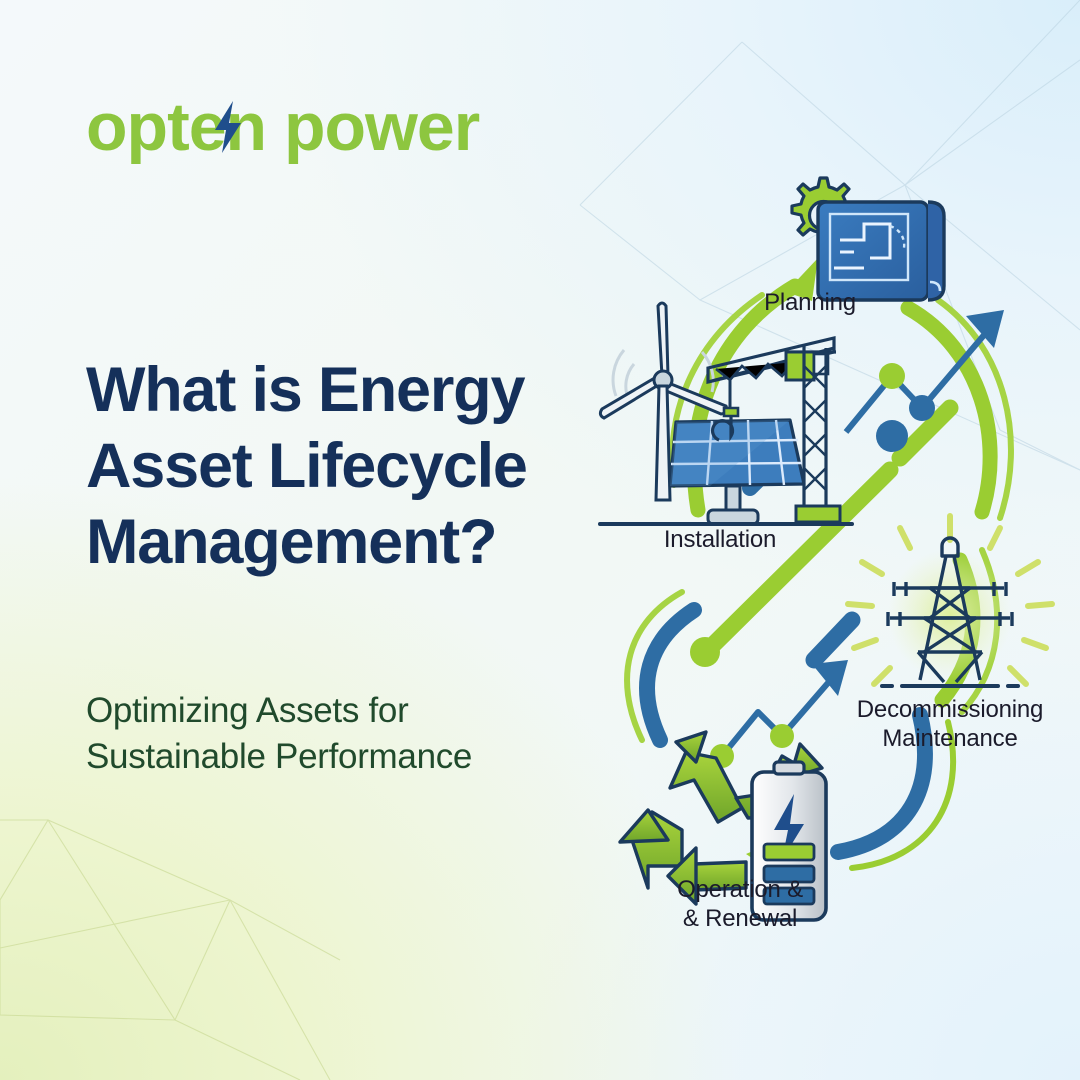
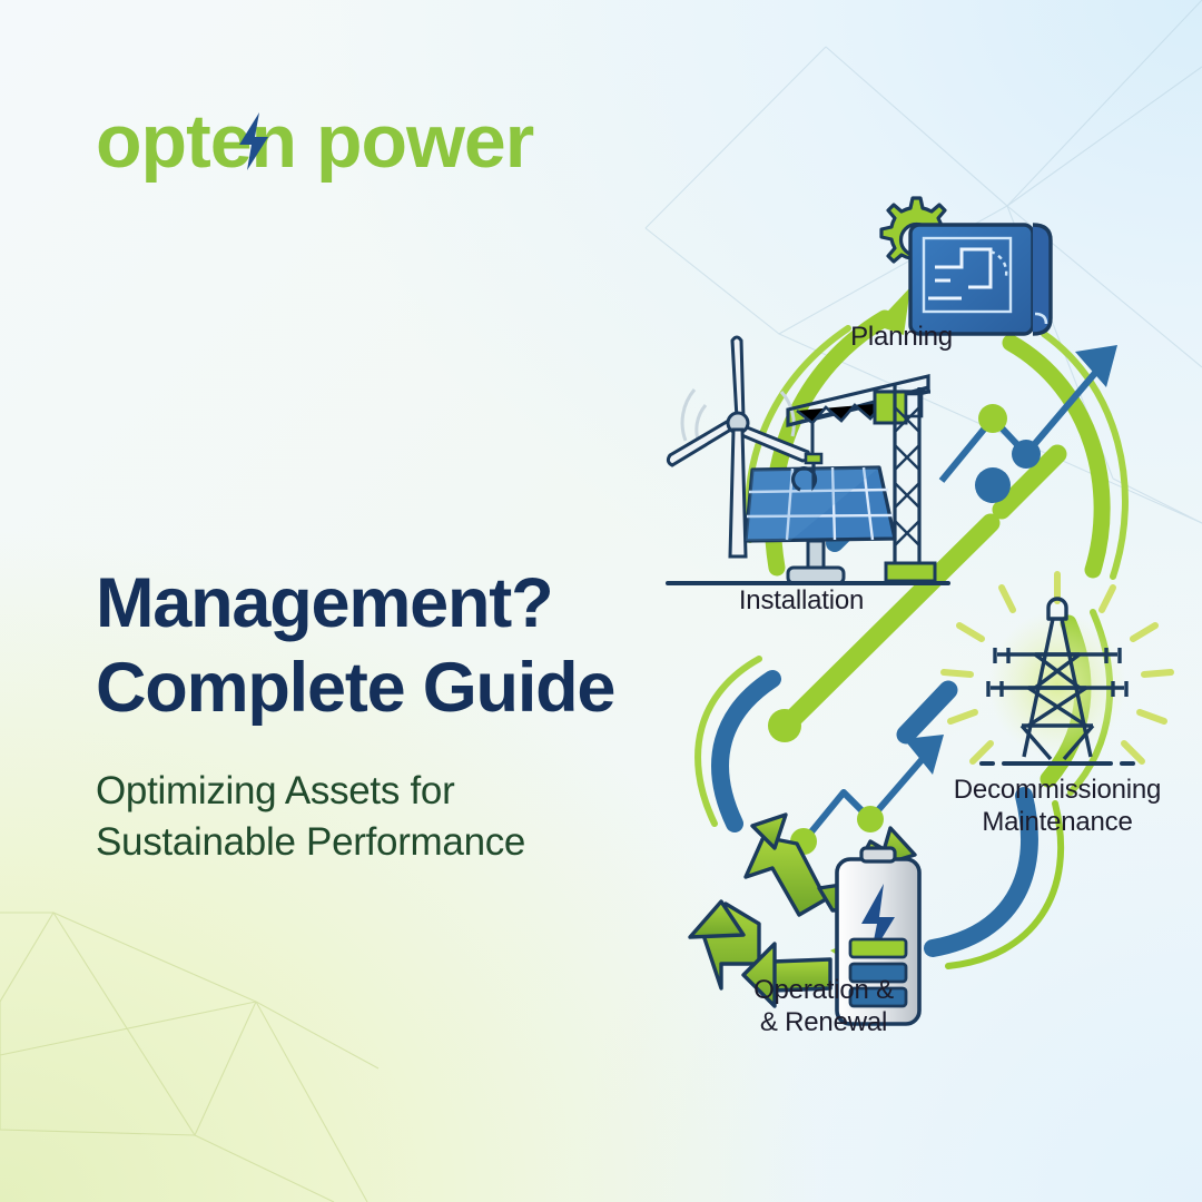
  opten power
- What is Energy
- Asset Lifecycle
  Management?
+ Complete Guide
  Optimizing Assets for
  Sustainable Performance
  Planning
  Installation
  Decommissioning
  Maintenance
  Operation &
  & Renewal
